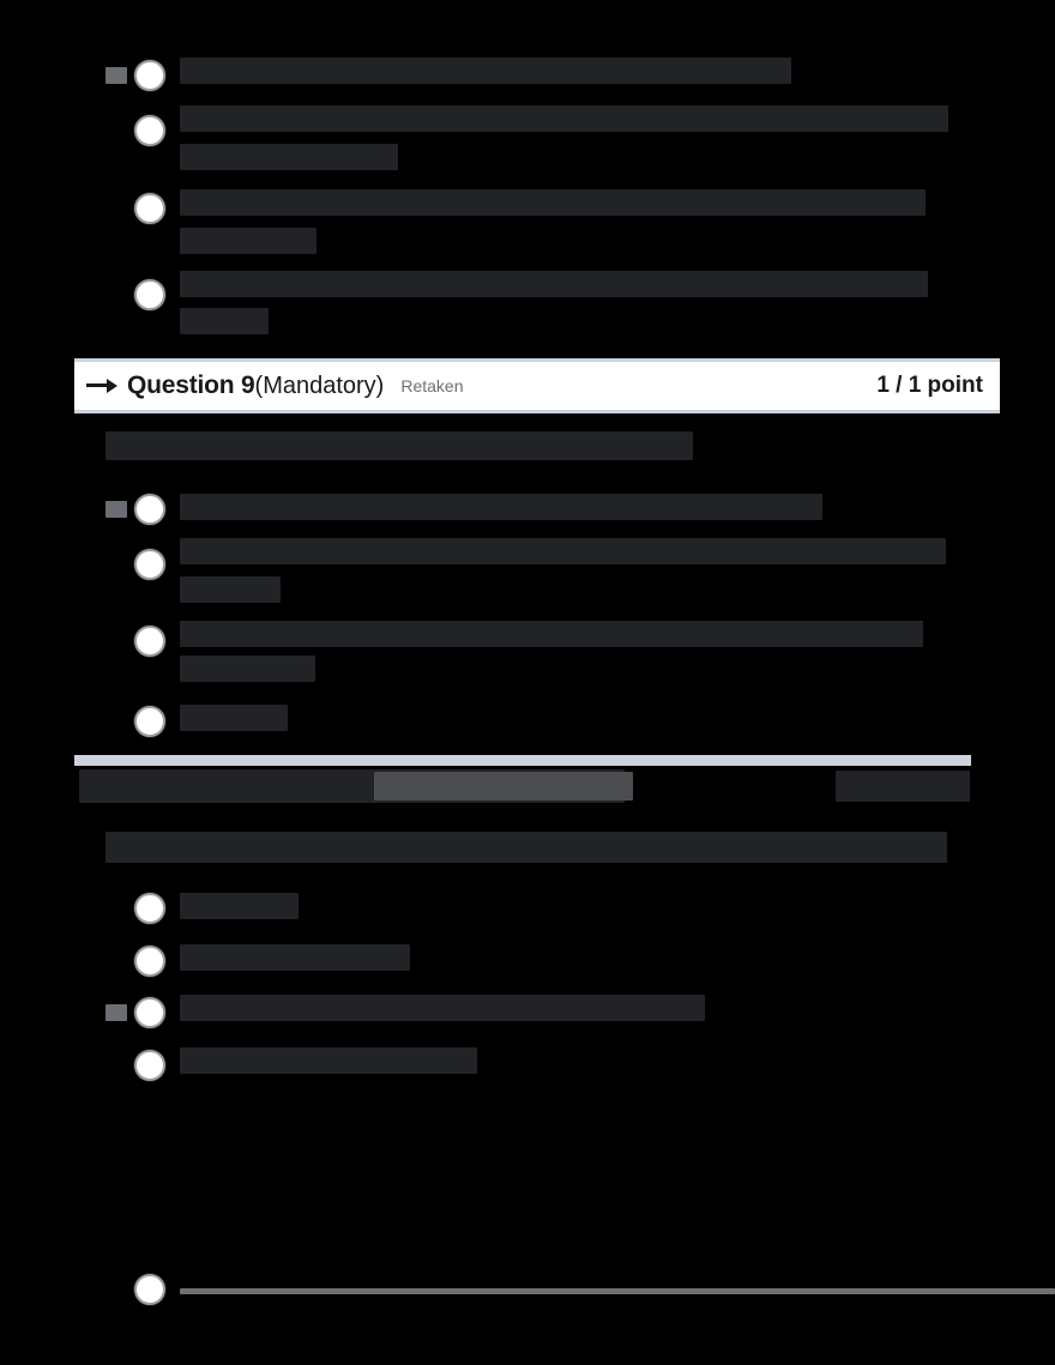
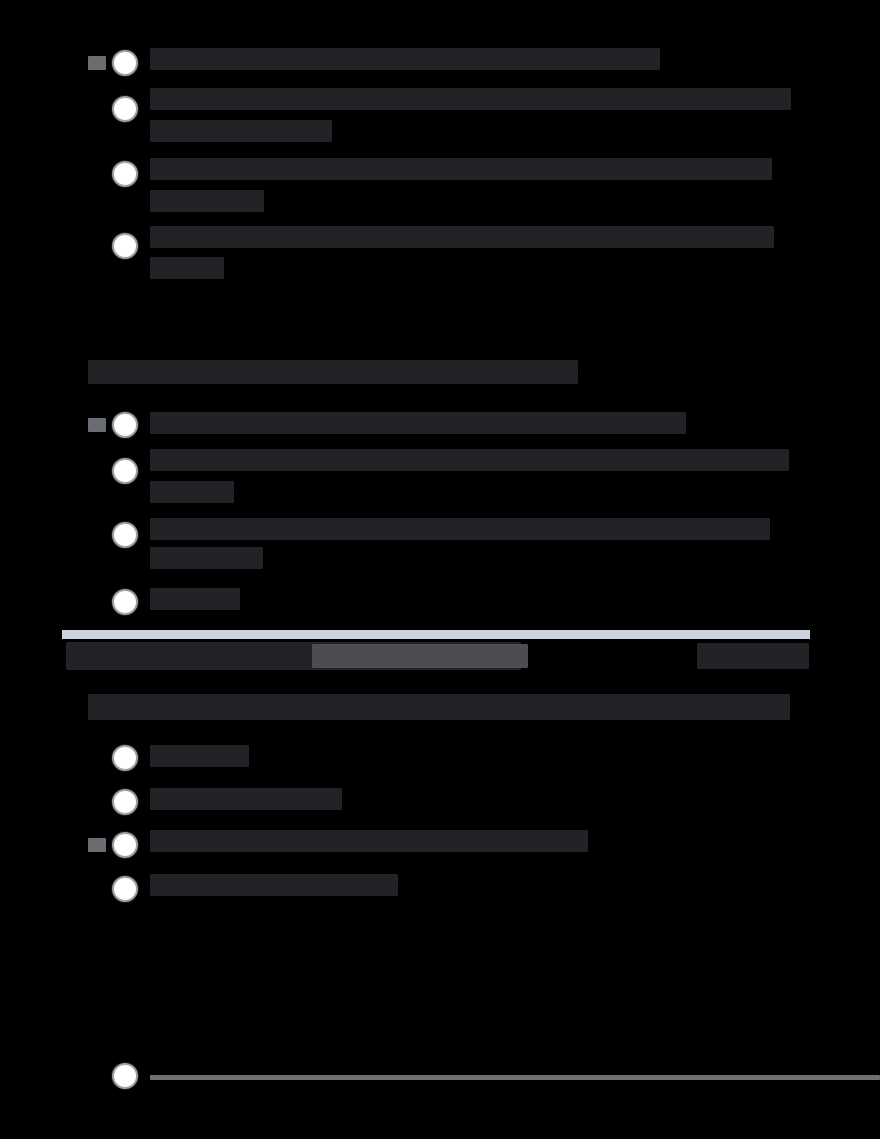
- Question 9
- (Mandatory)
- Retaken
- 1 / 1 point
